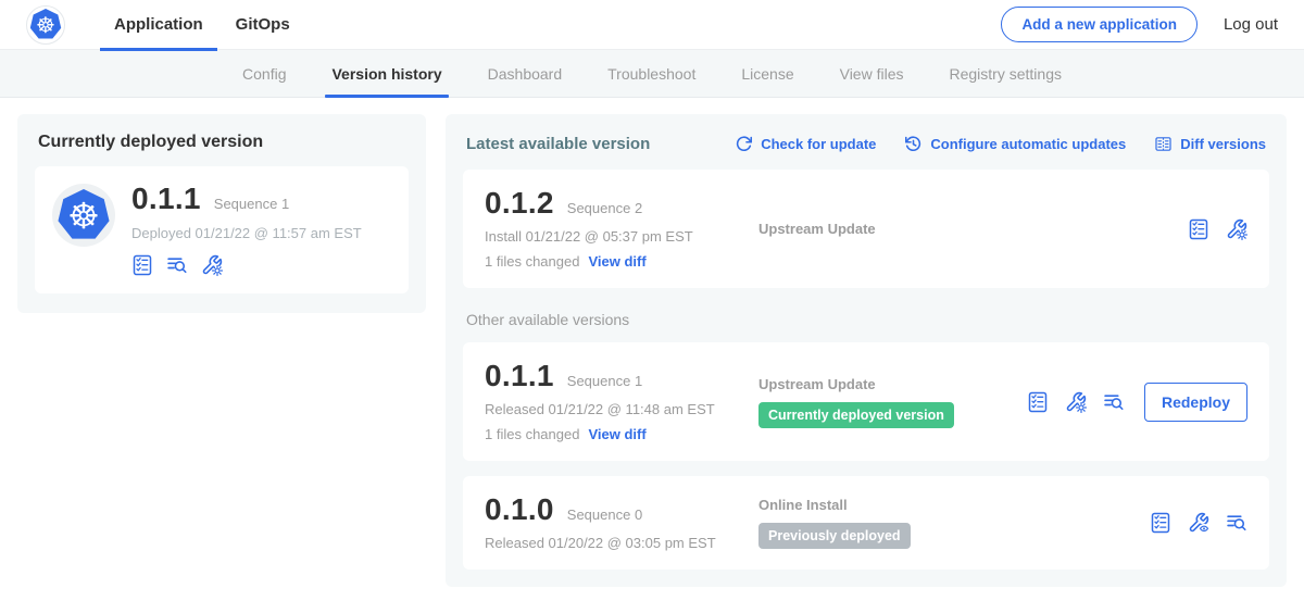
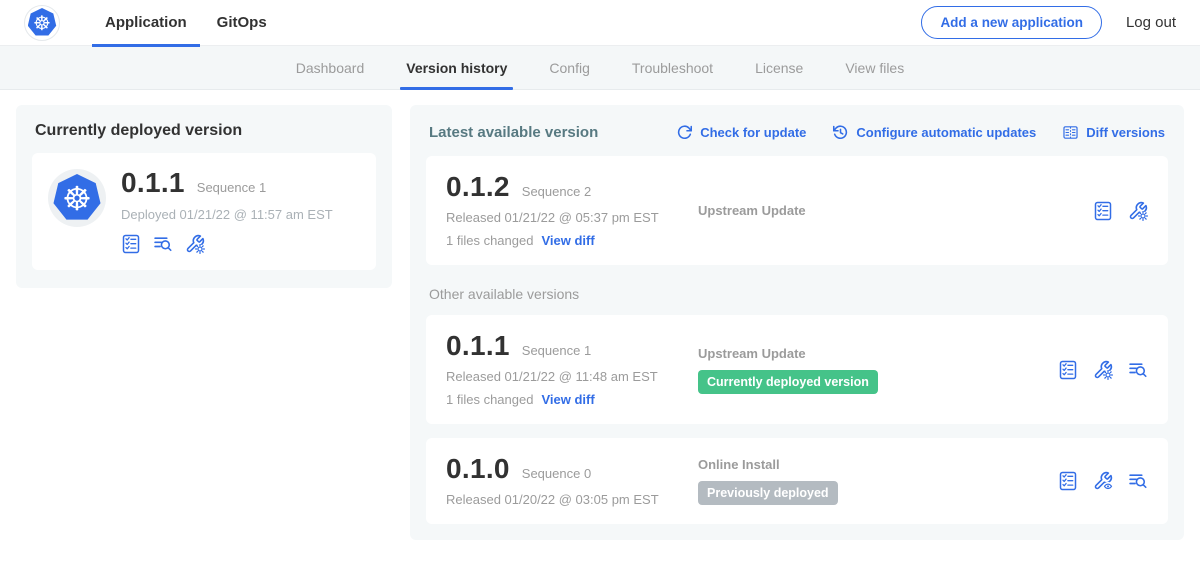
  ☸
  Application
  GitOps
  Add a new application
  Log out
- Config
+ Dashboard
  Version history
- Dashboard
+ Config
  Troubleshoot
  License
  View files
- Registry settings
  Currently deployed version
  ☸
  0.1.1
  Sequence 1
  Deployed 01/21/22 @ 11:57 am EST
  Latest available version
  Check for update
  Configure automatic updates
  Diff versions
  0.1.2
  Sequence 2
- Install 01/21/22 @ 05:37 pm EST
+ Released 01/21/22 @ 05:37 pm EST
  1 files changed
  View diff
  Upstream Update
  Other available versions
  0.1.1
  Sequence 1
  Released 01/21/22 @ 11:48 am EST
  1 files changed
  View diff
  Upstream Update
  Currently deployed version
- Redeploy
  0.1.0
  Sequence 0
  Released 01/20/22 @ 03:05 pm EST
  Online Install
  Previously deployed
